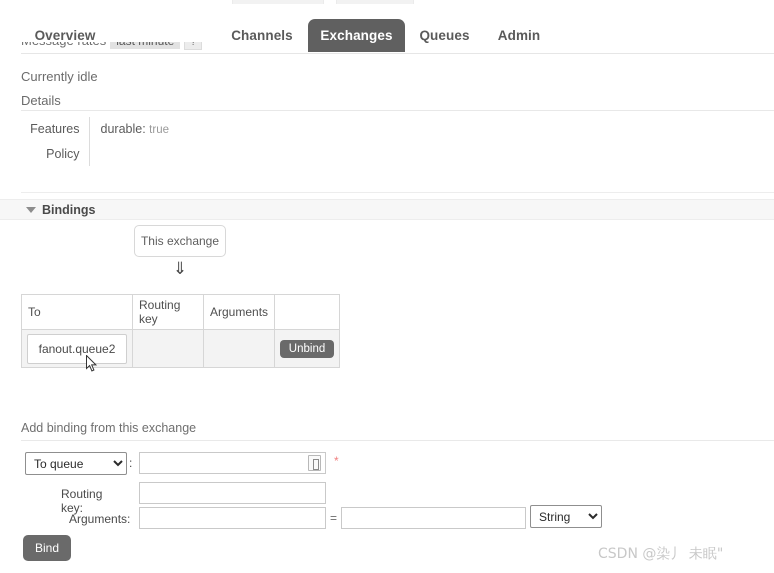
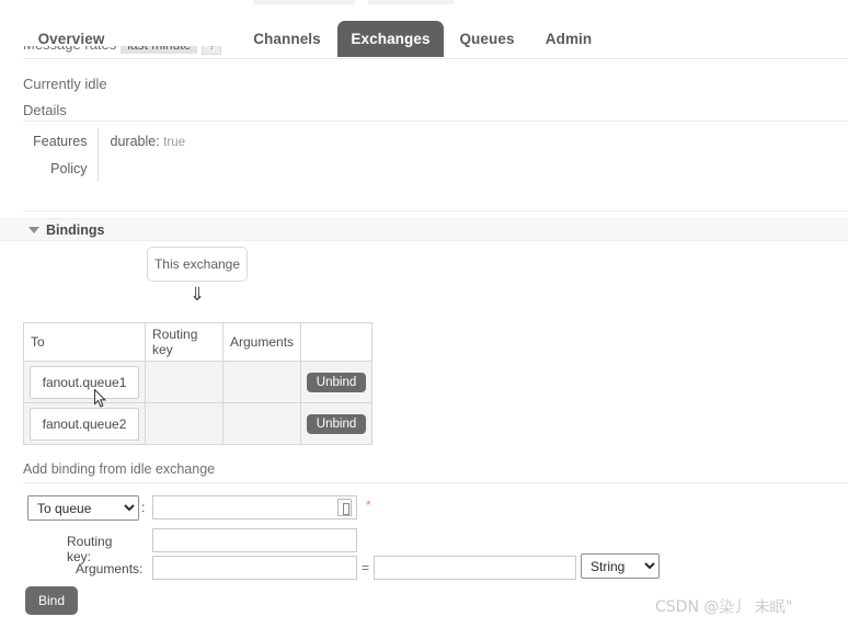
  Overview
  Channels
  Exchanges
  Queues
  Admin
  Currently idle
  Details
  Features	durable: true
  Policy
  Bindings
  This exchange
  ⇓
  To	Routing key	Arguments
+ fanout.queue1			Unbind
  fanout.queue2			Unbind
- Add binding from this exchange
+ Add binding from idle exchange
  To queue
  :
  *
  Routing key:
  Arguments:
  =
  String
  Bind
  CSDN @染丿 未眠"
